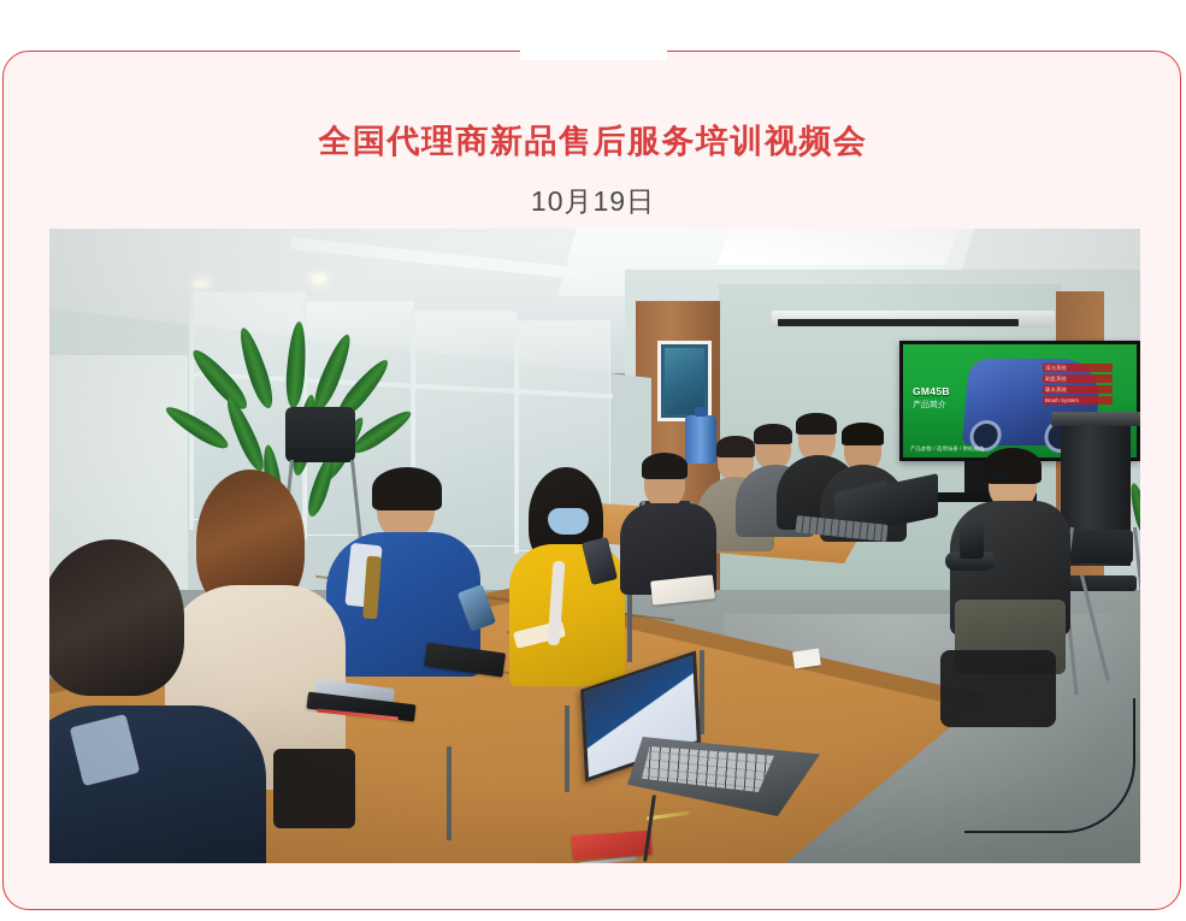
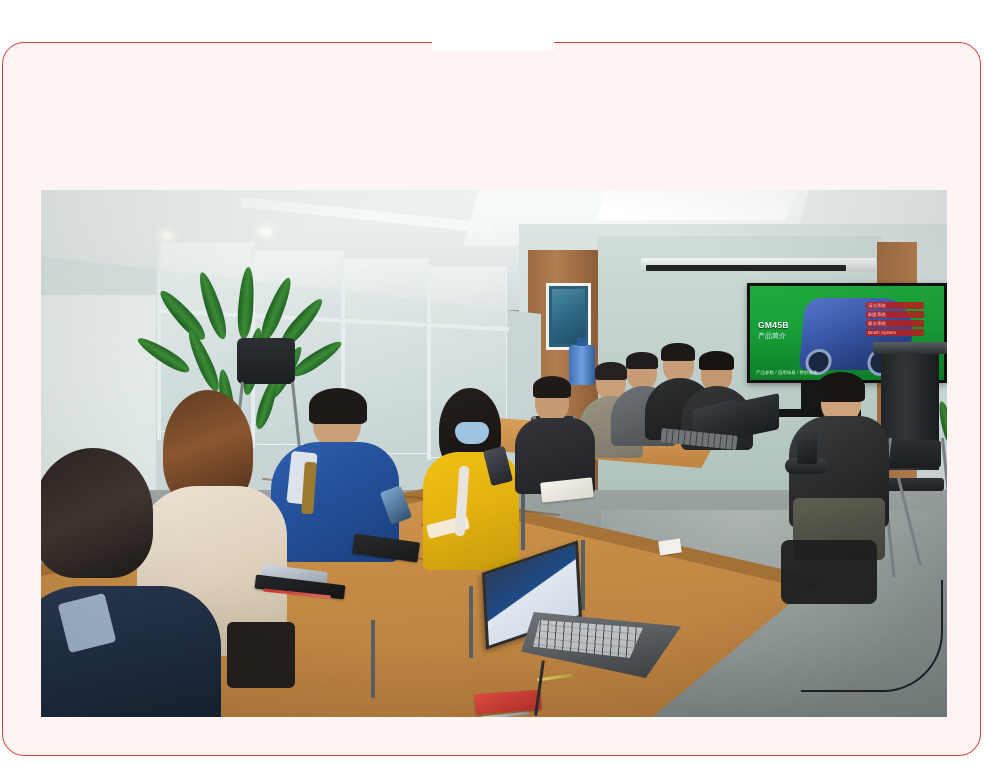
- 全国代理商新品售后服务培训视频会
- 10月19日
